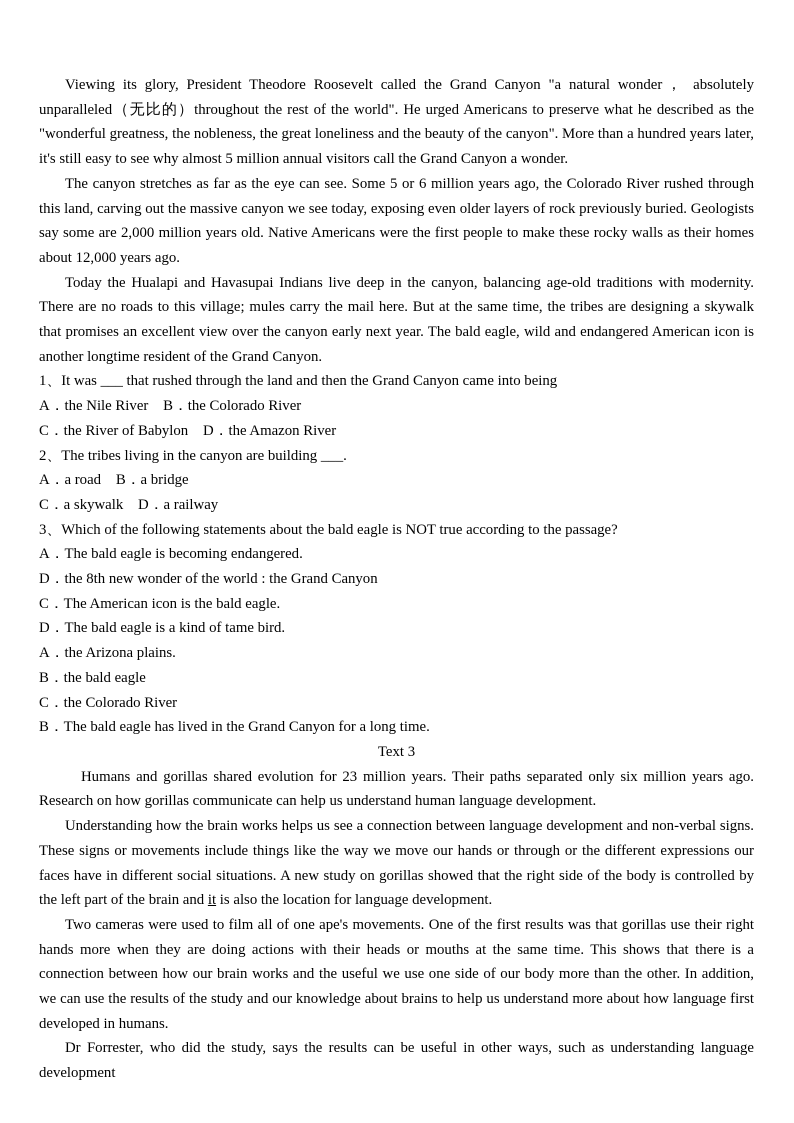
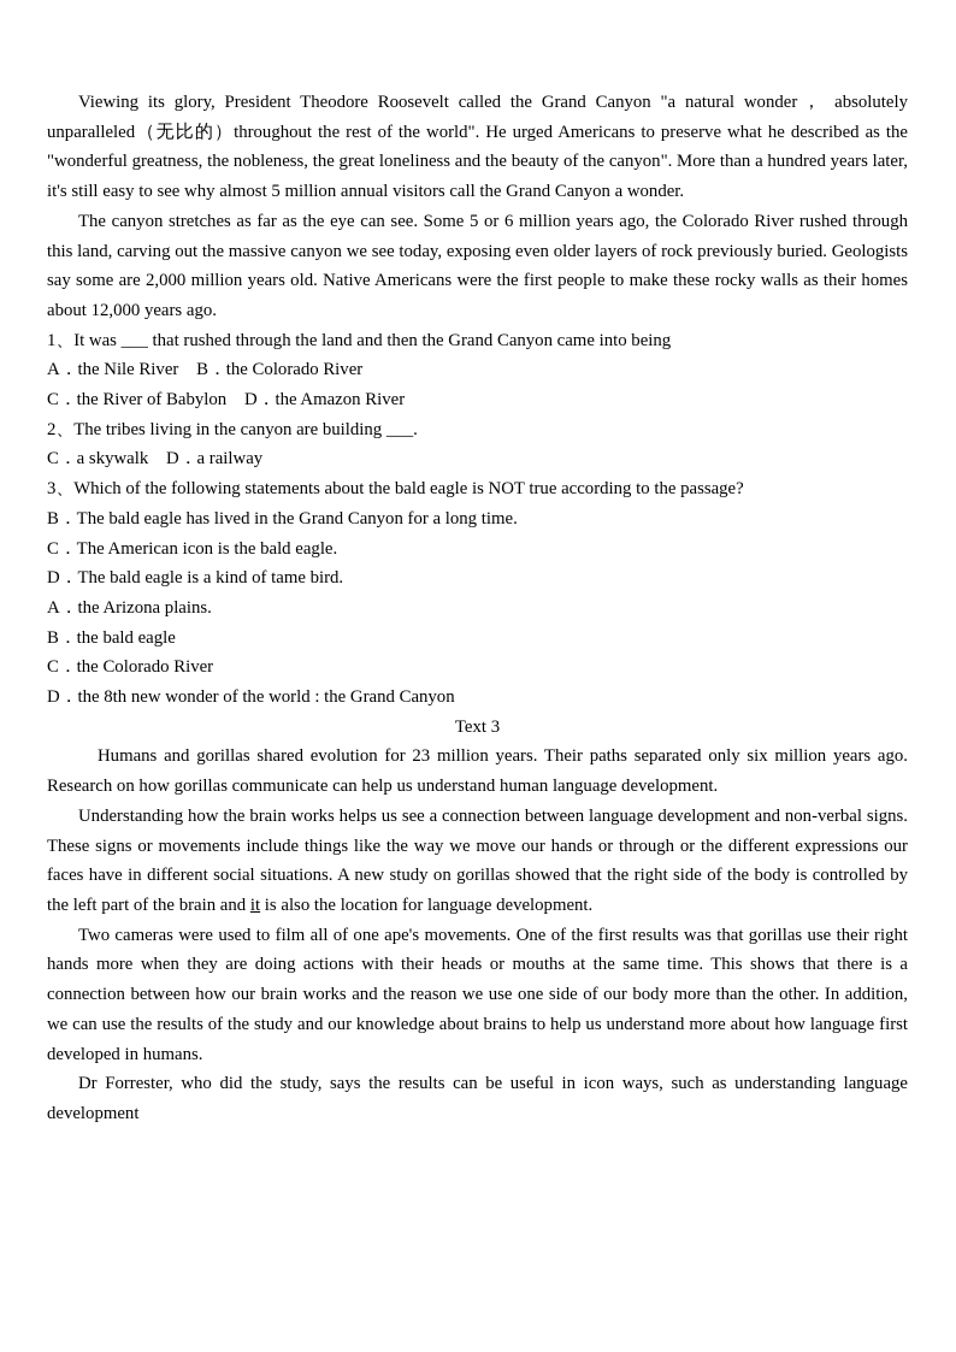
  Viewing its glory, President Theodore Roosevelt called the Grand Canyon "a natural wonder， absolutely unparalleled（无比的）throughout the rest of the world". He urged Americans to preserve what he described as the "wonderful greatness, the nobleness, the great loneliness and the beauty of the canyon". More than a hundred years later, it's still easy to see why almost 5 million annual visitors call the Grand Canyon a wonder.
  The canyon stretches as far as the eye can see. Some 5 or 6 million years ago, the Colorado River rushed through this land, carving out the massive canyon we see today, exposing even older layers of rock previously buried. Geologists say some are 2,000 million years old. Native Americans were the first people to make these rocky walls as their homes about 12,000 years ago.
- Today the Hualapi and Havasupai Indians live deep in the canyon, balancing age-old traditions with modernity. There are no roads to this village; mules carry the mail here. But at the same time, the tribes are designing a skywalk that promises an excellent view over the canyon early next year. The bald eagle, wild and endangered American icon is another longtime resident of the Grand Canyon.
  1、It was ___ that rushed through the land and then the Grand Canyon came into being
  A．the Nile River B．the Colorado River
  C．the River of Babylon D．the Amazon River
  2、The tribes living in the canyon are building ___.
- A．a road B．a bridge
  C．a skywalk D．a railway
  3、Which of the following statements about the bald eagle is NOT true according to the passage?
- A．The bald eagle is becoming endangered.
- D．the 8th new wonder of the world : the Grand Canyon
+ B．The bald eagle has lived in the Grand Canyon for a long time.
  C．The American icon is the bald eagle.
  D．The bald eagle is a kind of tame bird.
  A．the Arizona plains.
  B．the bald eagle
  C．the Colorado River
- B．The bald eagle has lived in the Grand Canyon for a long time.
+ D．the 8th new wonder of the world : the Grand Canyon
  Text 3
  Humans and gorillas shared evolution for 23 million years. Their paths separated only six million years ago. Research on how gorillas communicate can help us understand human language development.
  Understanding how the brain works helps us see a connection between language development and non-verbal signs. These signs or movements include things like the way we move our hands or through or the different expressions our faces have in different social situations. A new study on gorillas showed that the right side of the body is controlled by the left part of the brain and it is also the location for language development.
- Two cameras were used to film all of one ape's movements. One of the first results was that gorillas use their right hands more when they are doing actions with their heads or mouths at the same time. This shows that there is a connection between how our brain works and the useful we use one side of our body more than the other. In addition, we can use the results of the study and our knowledge about brains to help us understand more about how language first developed in humans.
+ Two cameras were used to film all of one ape's movements. One of the first results was that gorillas use their right hands more when they are doing actions with their heads or mouths at the same time. This shows that there is a connection between how our brain works and the reason we use one side of our body more than the other. In addition, we can use the results of the study and our knowledge about brains to help us understand more about how language first developed in humans.
- Dr Forrester, who did the study, says the results can be useful in other ways, such as understanding language development
+ Dr Forrester, who did the study, says the results can be useful in icon ways, such as understanding language development
